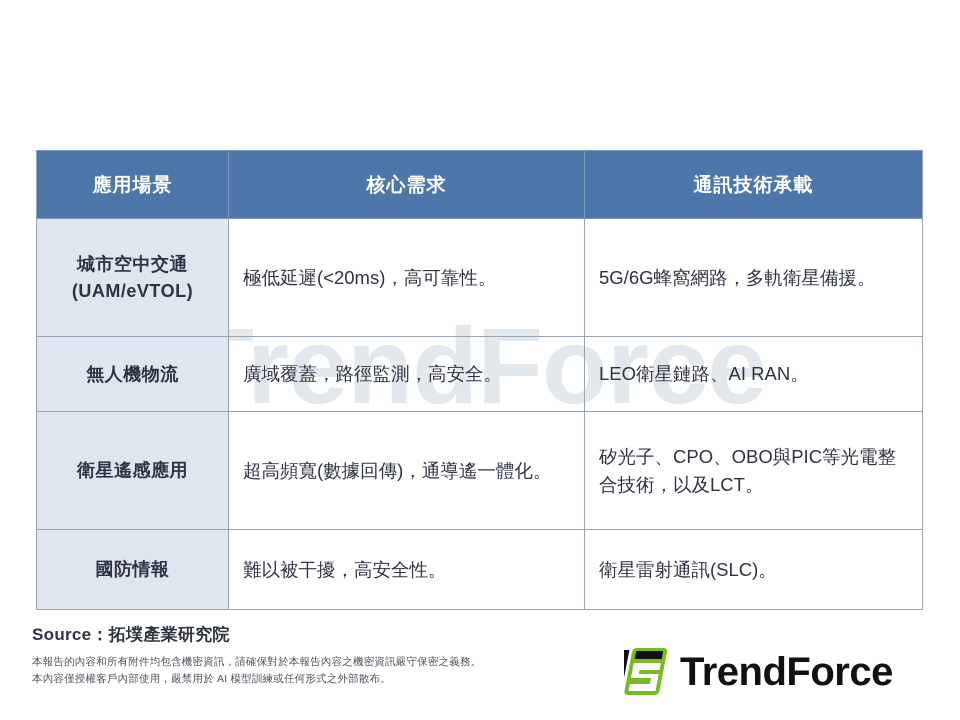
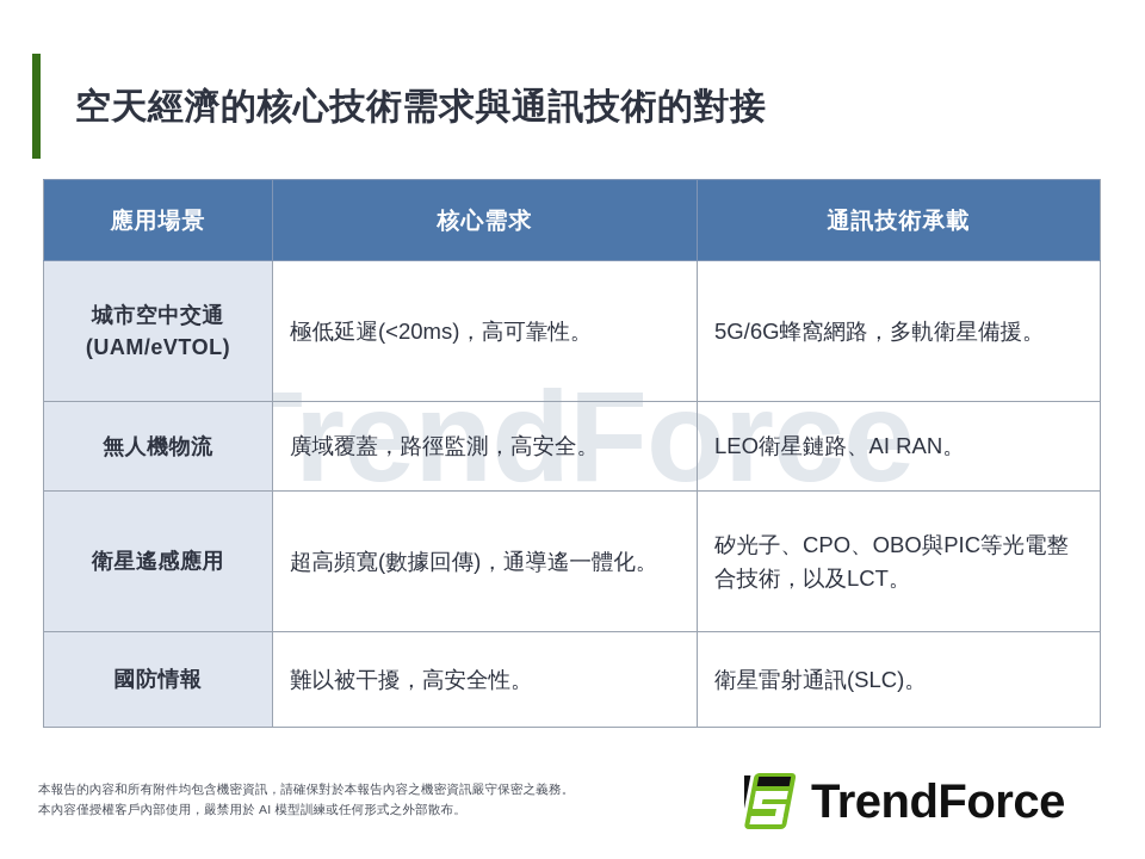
+ 空天經濟的核心技術需求與通訊技術的對接
  rendForce
  應用場景	核心需求	通訊技術承載
  城市空中交通 (UAM/eVTOL)	極低延遲(<20ms)，高可靠性。	5G/6G蜂窩網路，多軌衛星備援。
  無人機物流	廣域覆蓋，路徑監測，高安全。	LEO衛星鏈路、AI RAN。
  衛星遙感應用	超高頻寬(數據回傳)，通導遙一體化。	矽光子、CPO、OBO與PIC等光電整合技術，以及LCT。
  國防情報	難以被干擾，高安全性。	衛星雷射通訊(SLC)。
- Source：拓墣產業研究院
  本報告的內容和所有附件均包含機密資訊，請確保對於本報告內容之機密資訊嚴守保密之義務。
  本內容僅授權客戶內部使用，嚴禁用於 AI 模型訓練或任何形式之外部散布。
  TrendForce
